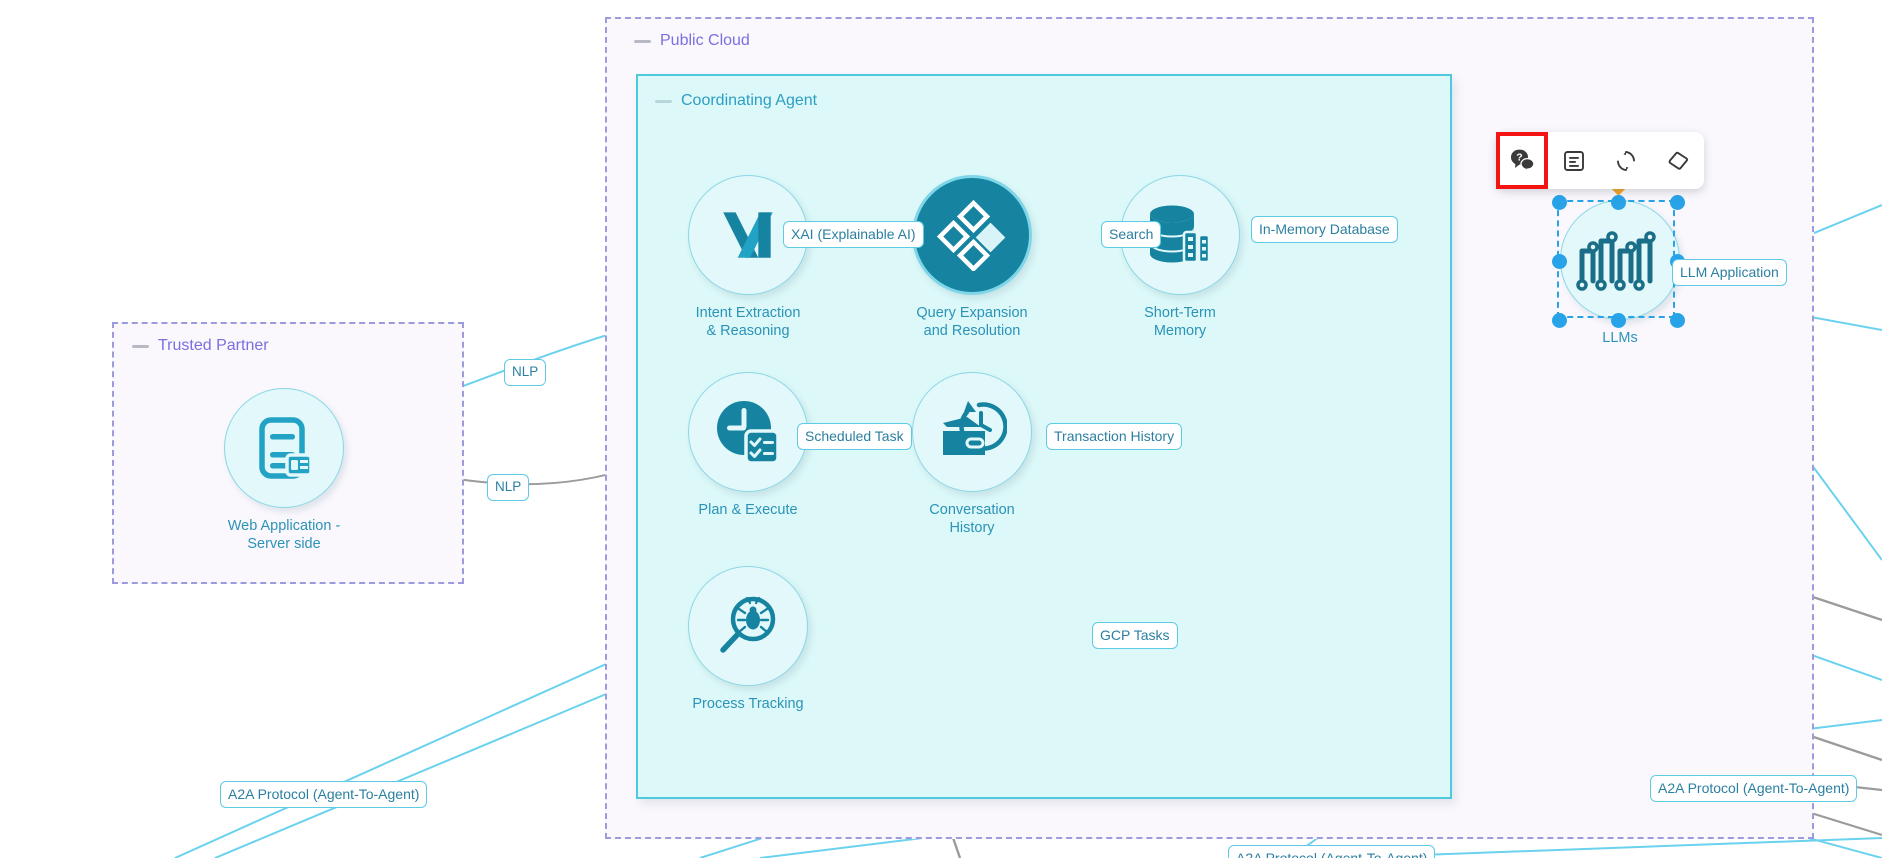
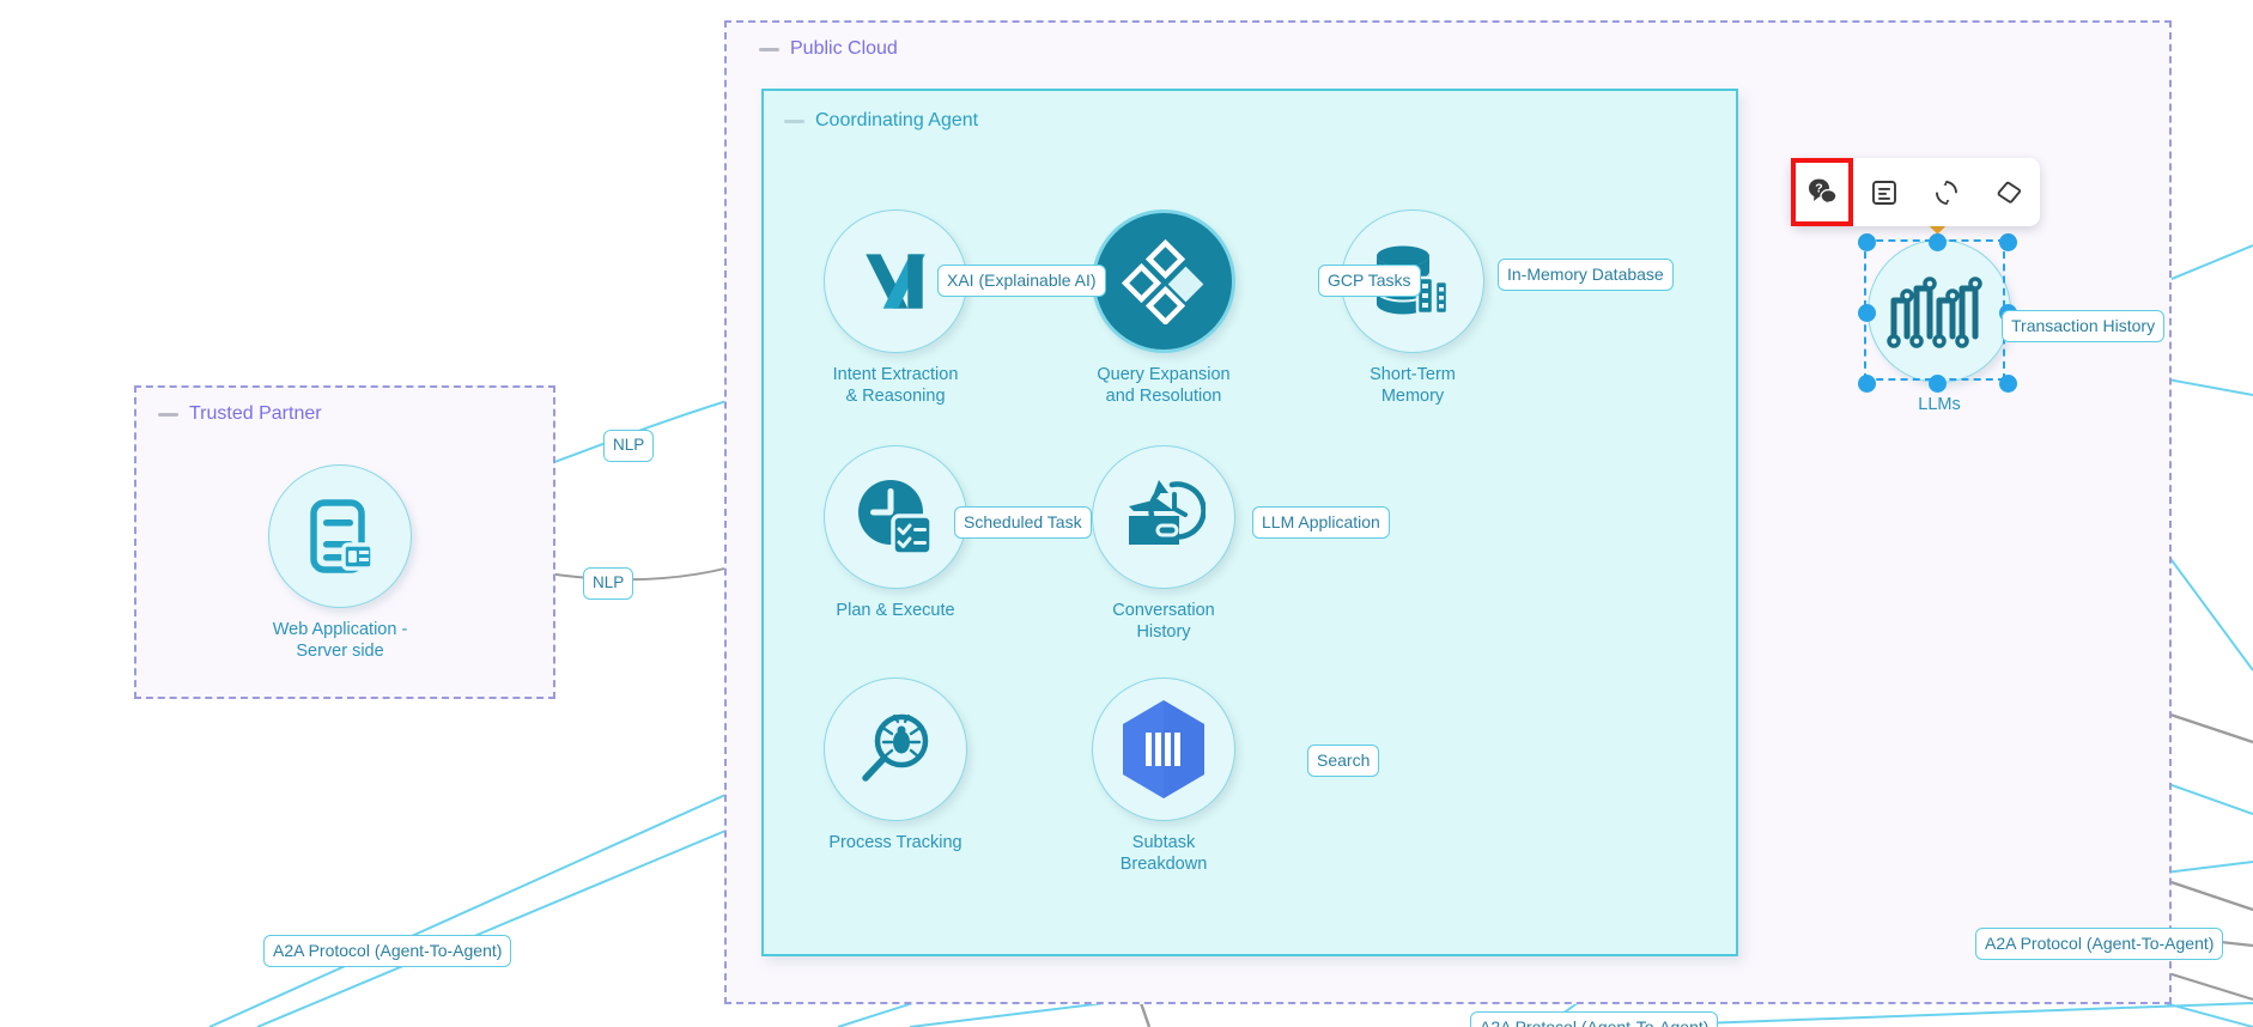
  Public Cloud
  Trusted Partner
  Coordinating Agent
  Intent Extraction
  & Reasoning
  Query Expansion
  and Resolution
  Short-Term
  Memory
  Plan & Execute
  Conversation
  History
  Process Tracking
+ Subtask
+ Breakdown
  Web Application -
  Server side
  LLMs
  XAI (Explainable AI)
- Search
+ GCP Tasks
  In-Memory Database
  Scheduled Task
- Transaction History
+ LLM Application
- GCP Tasks
+ Search
- LLM Application
+ Transaction History
  NLP
  NLP
  A2A Protocol (Agent-To-Agent)
  A2A Protocol (Agent-To-Agent)
  ?
